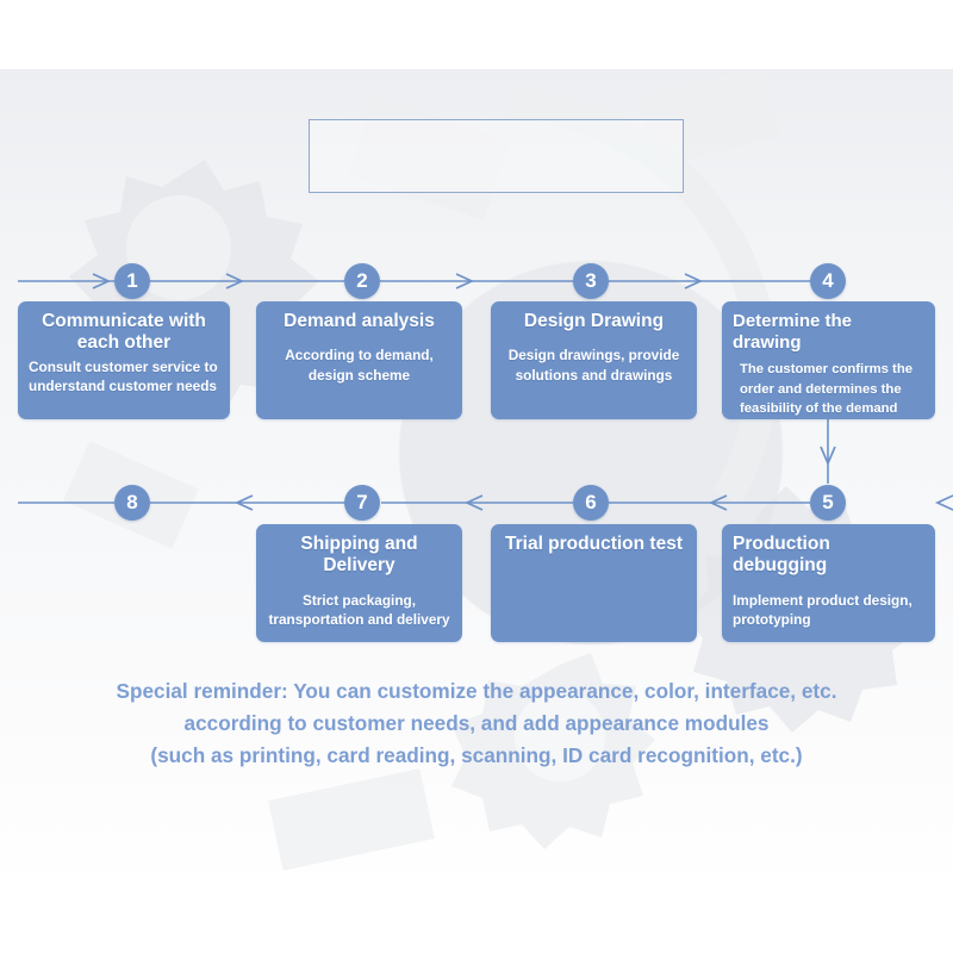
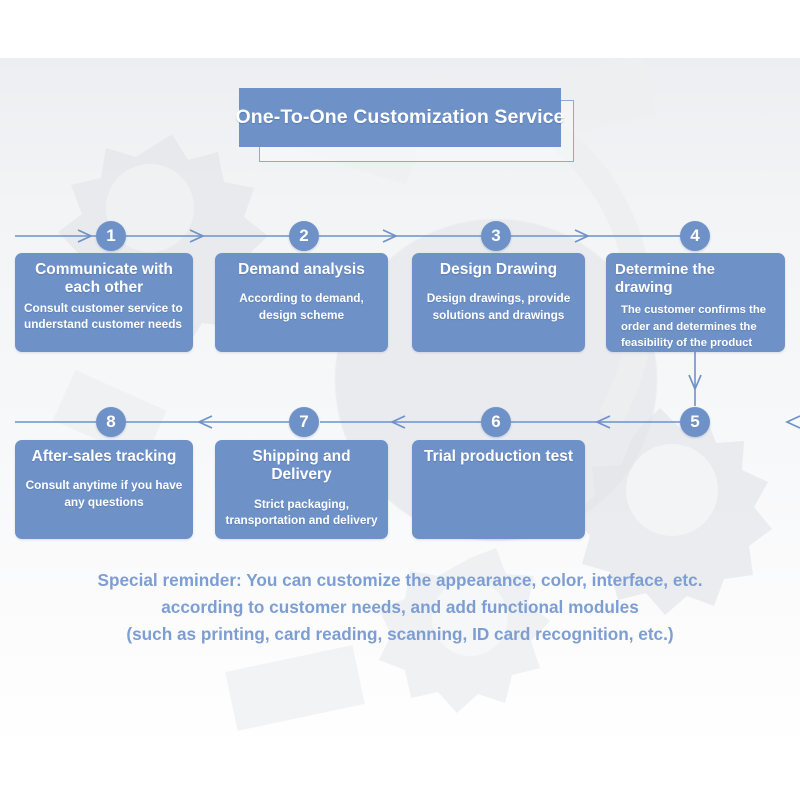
+ One-To-One Customization Service
  1
  2
  3
  4
  Communicate with each other
  Consult customer service to understand customer needs
  Demand analysis
  According to demand, design scheme
  Design Drawing
  Design drawings, provide solutions and drawings
  Determine the drawing
- The customer confirms the order and determines the feasibility of the demand
+ The customer confirms the order and determines the feasibility of the product
  8
  7
  6
  5
+ After-sales tracking
+ Consult anytime if you have any questions
  Shipping and Delivery
  Strict packaging, transportation and delivery
  Trial production test
- Production debugging
- Implement product design, prototyping
  Special reminder: You can customize the appearance, color, interface, etc.
- according to customer needs, and add appearance modules
+ according to customer needs, and add functional modules
  (such as printing, card reading, scanning, ID card recognition, etc.)
